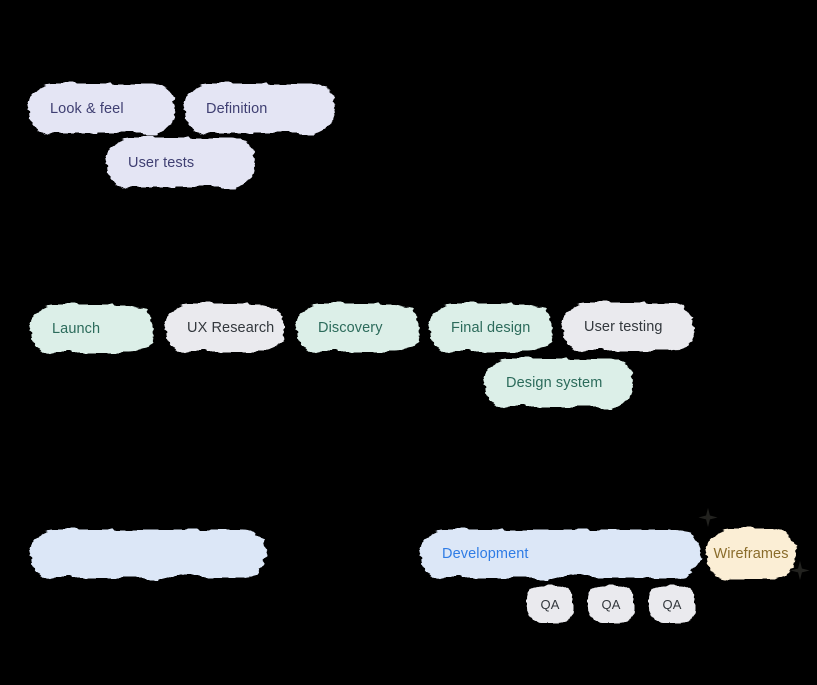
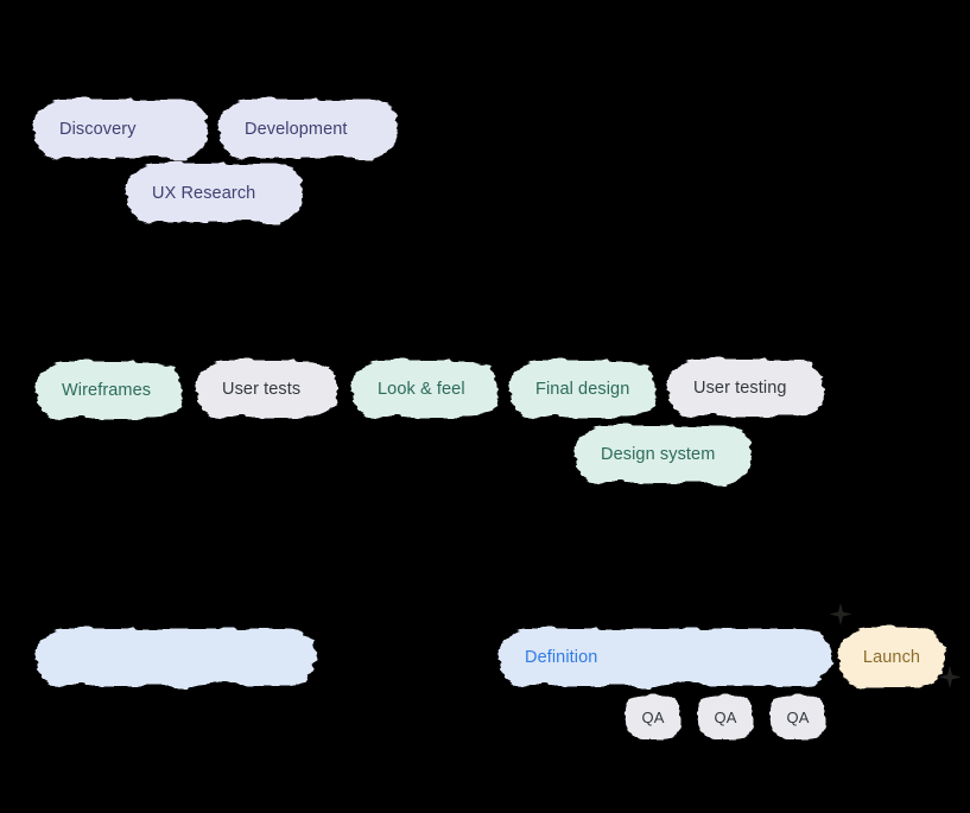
- Look & feel
+ Discovery
- Definition
+ Development
- User tests
+ UX Research
- Launch
+ Wireframes
- UX Research
+ User tests
- Discovery
+ Look & feel
  Final design
  User testing
  Design system
- Development
+ Definition
- Wireframes
+ Launch
  QA
  QA
  QA
